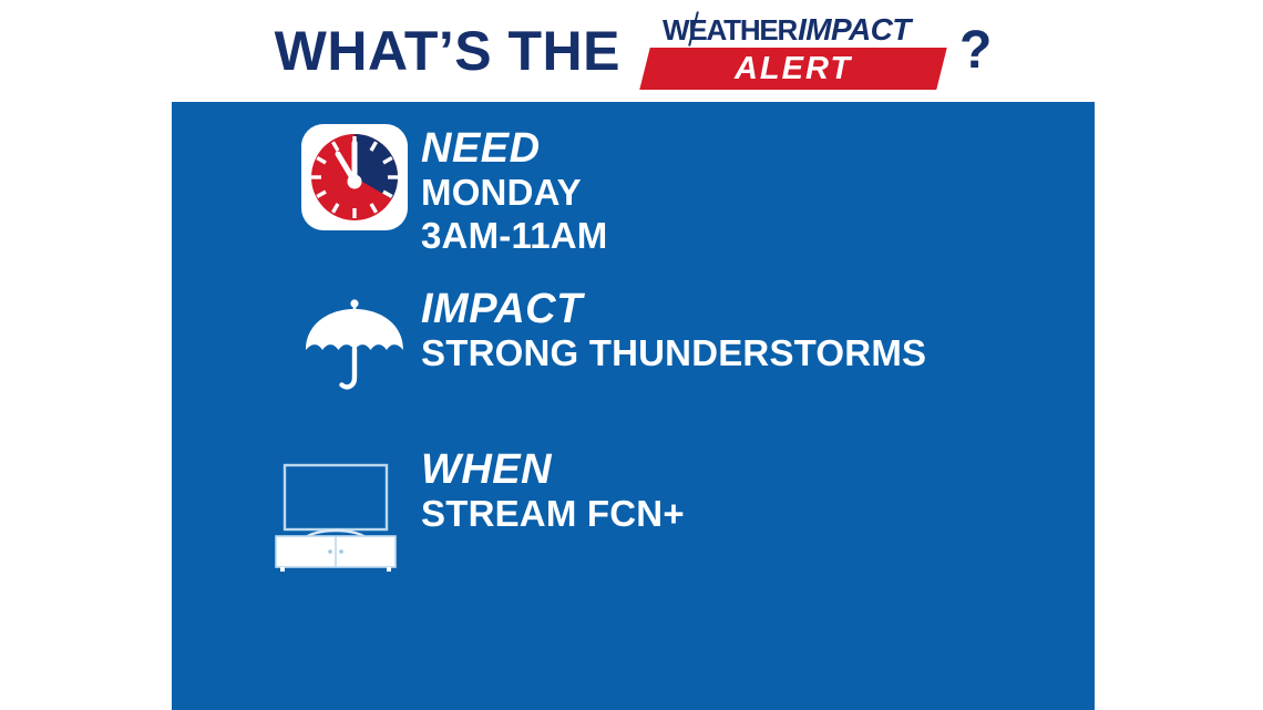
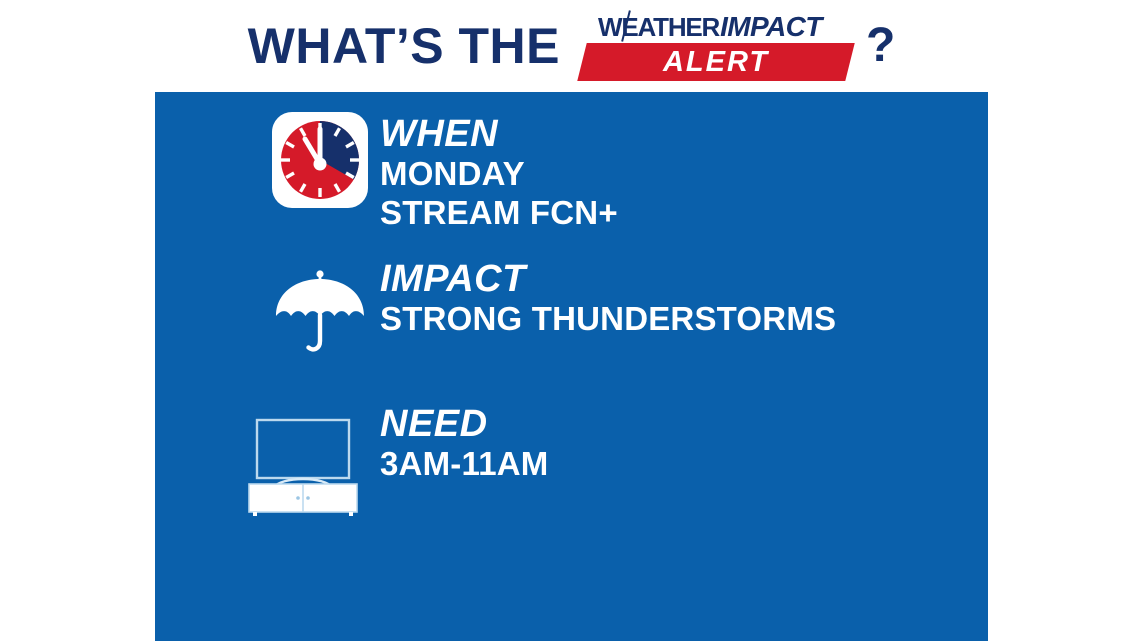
  WHAT’S THE
  WEATHER
  IMPACT
  ALERT
  ?
- NEED
+ WHEN
  MONDAY
- 3AM-11AM
+ STREAM FCN+
  IMPACT
  STRONG THUNDERSTORMS
- WHEN
+ NEED
- STREAM FCN+
+ 3AM-11AM
